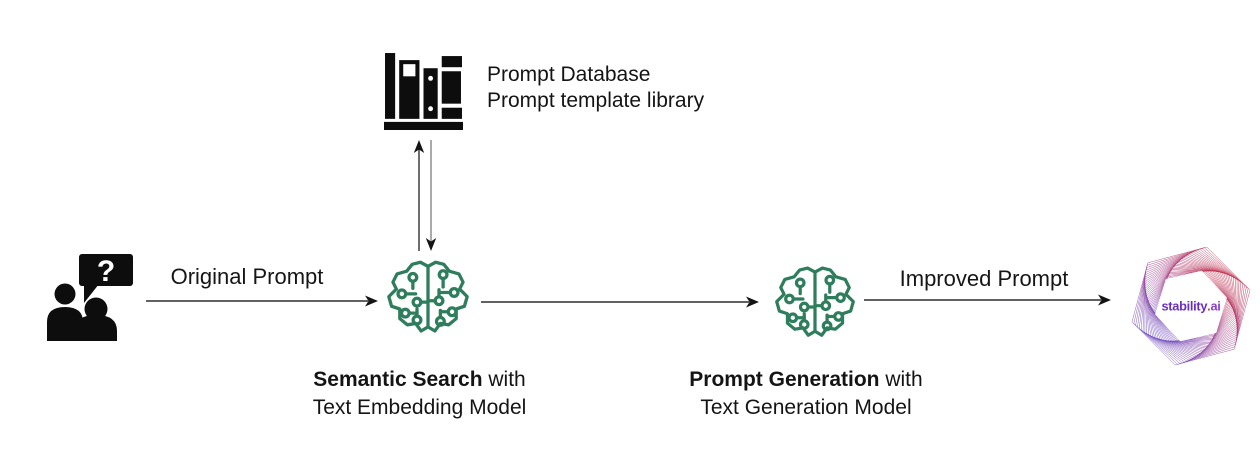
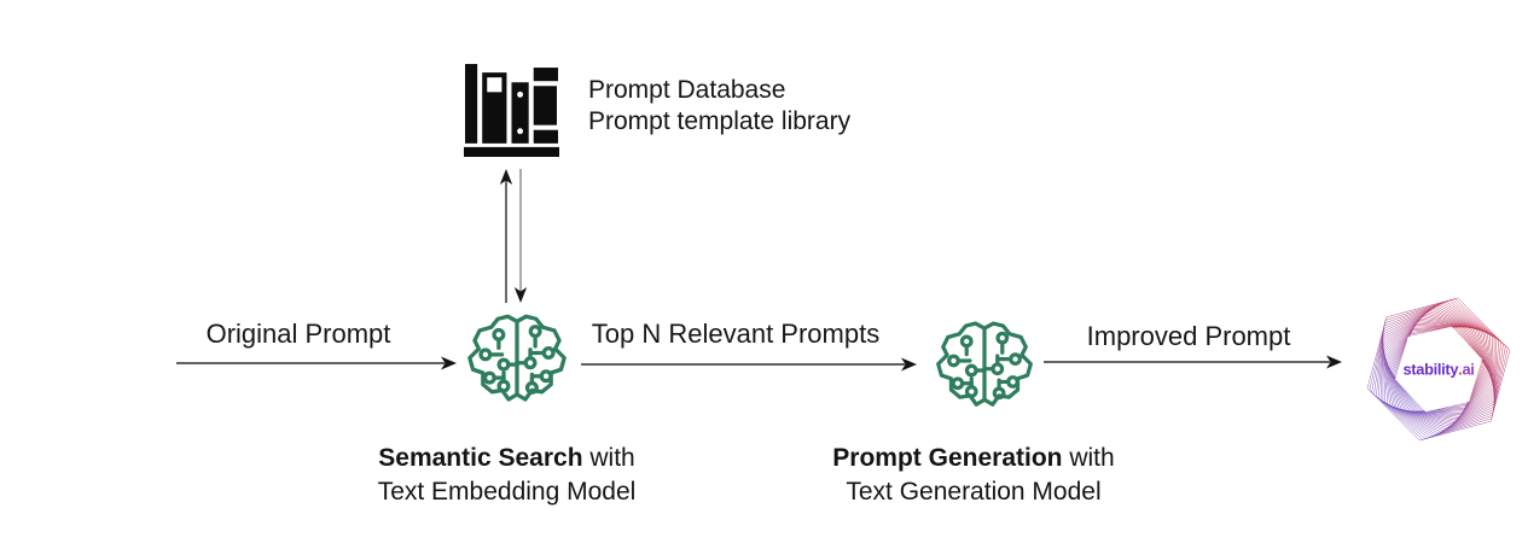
- ?
  Prompt Database
  Prompt template library
  Original Prompt
  Semantic Search with
  Text Embedding Model
+ Top N Relevant Prompts
  Prompt Generation with
  Text Generation Model
  Improved Prompt
  stability.ai
